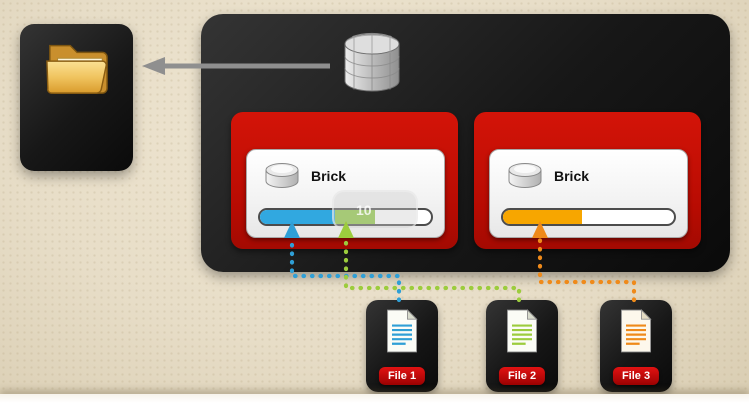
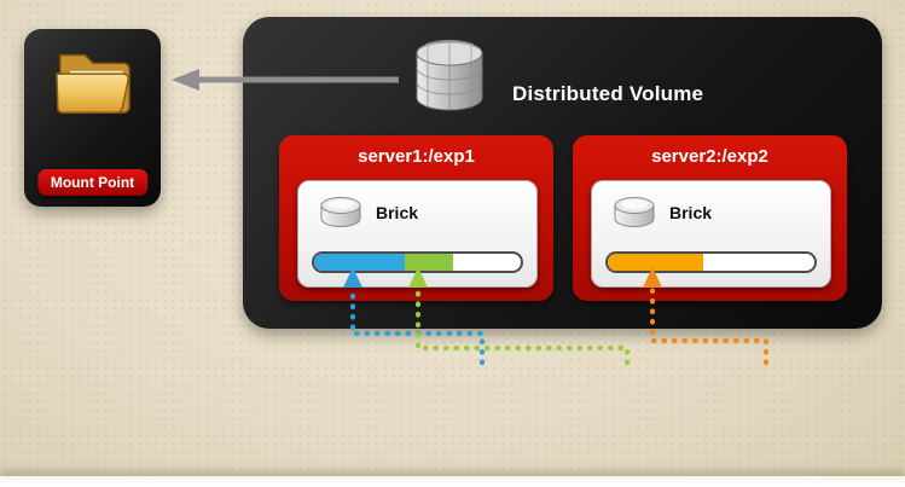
+ Mount Point
+ Distributed Volume
+ server1:/exp1
  Brick
+ server2:/exp2
  Brick
- 10
- File 1
- File 2
- File 3
